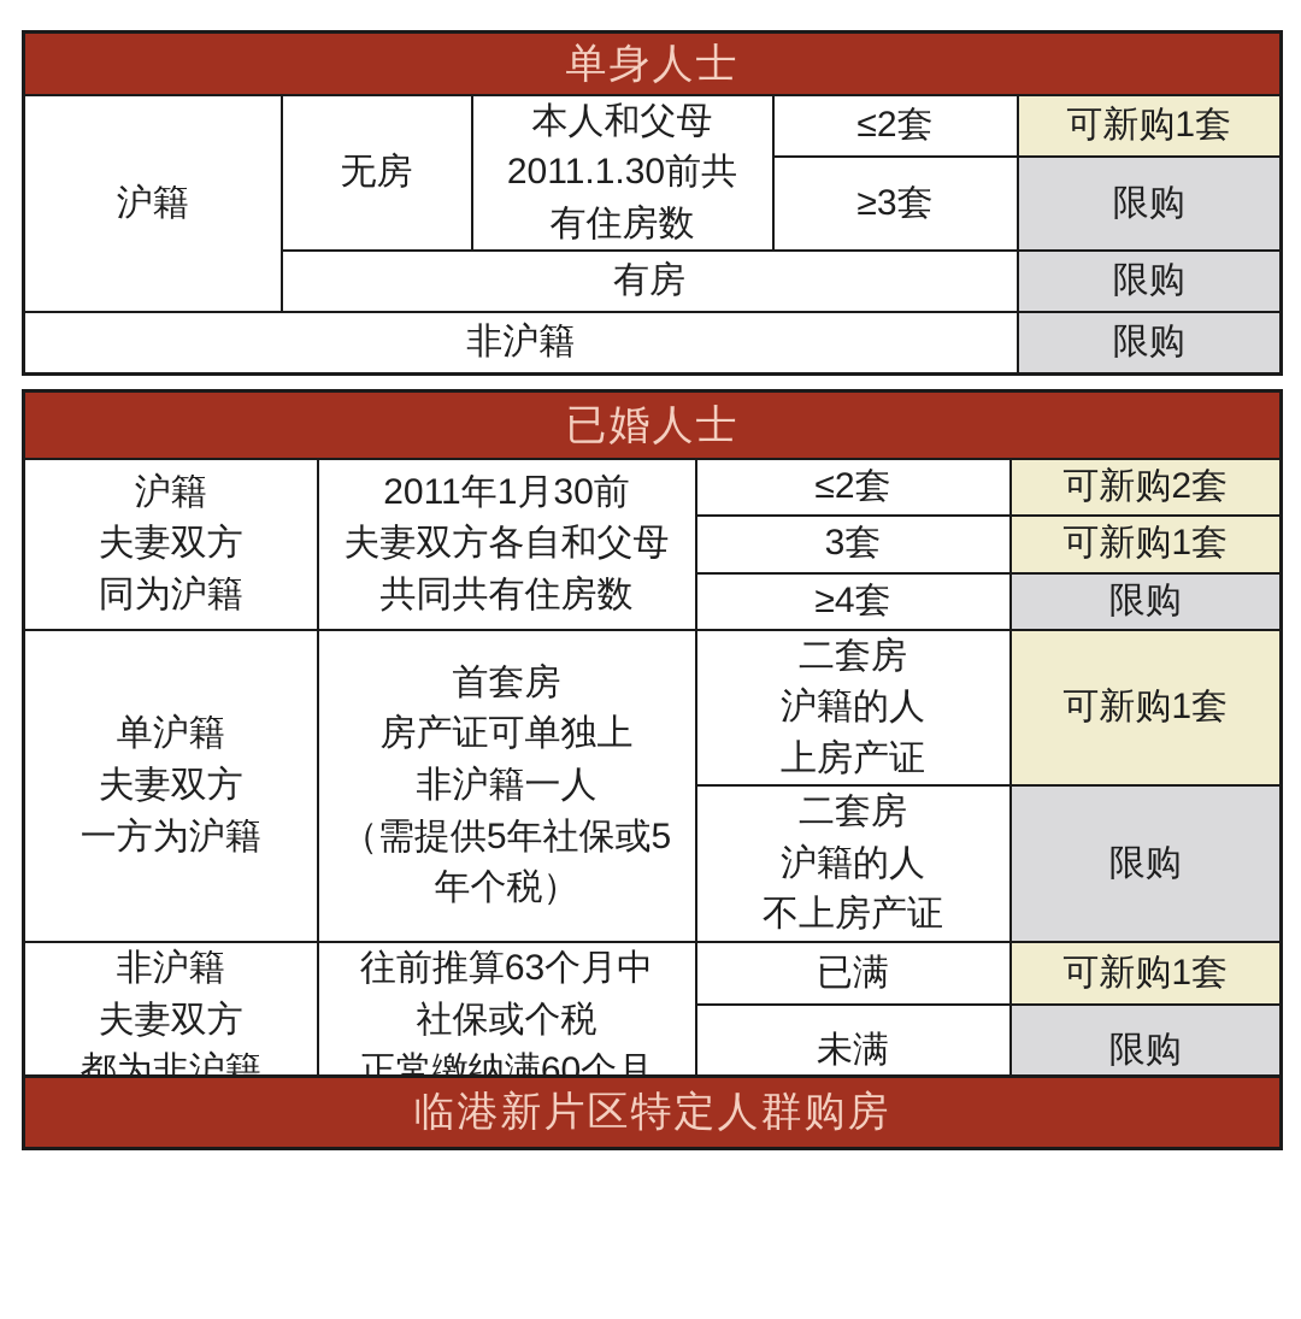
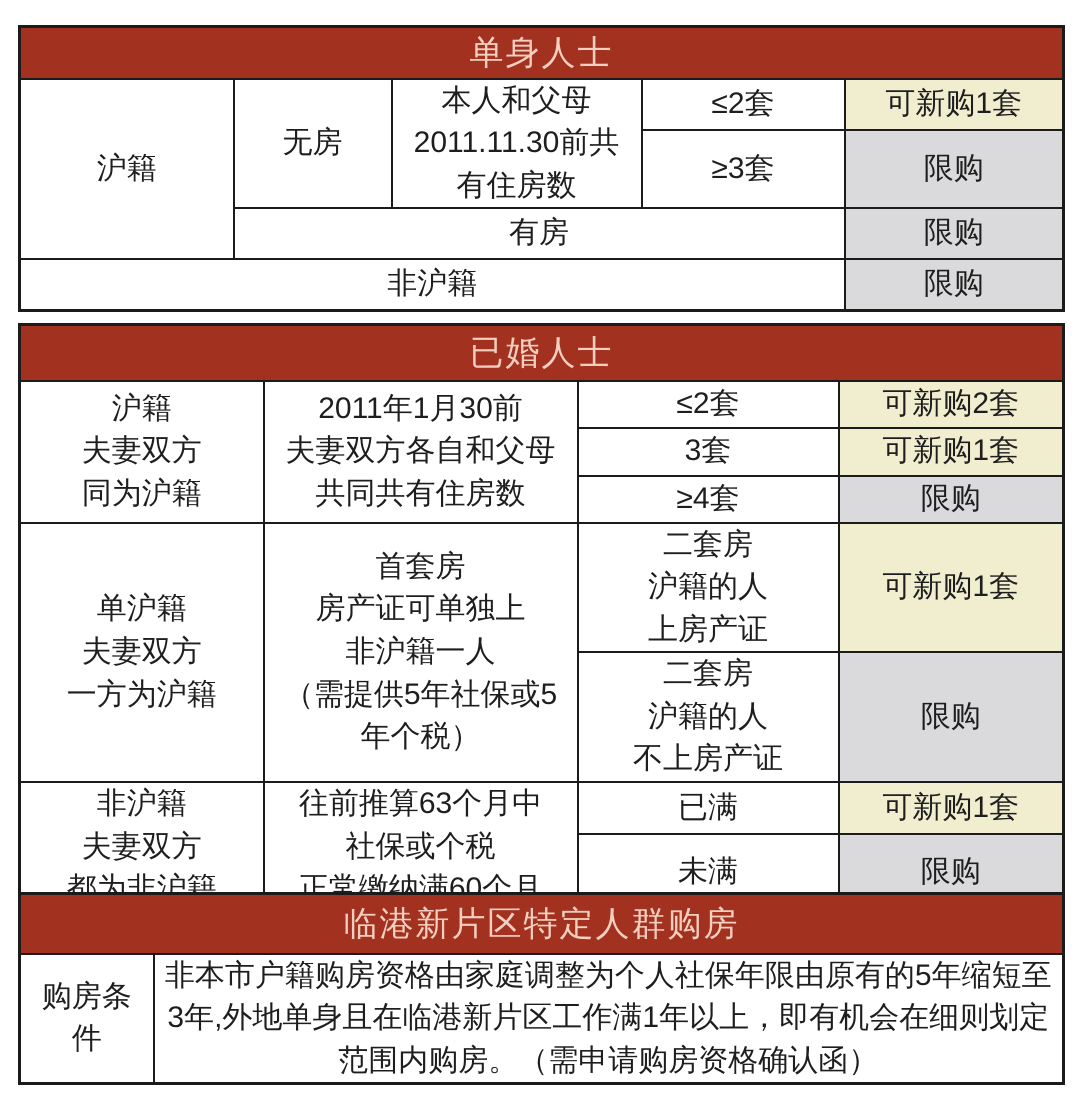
  单身人士
- 沪籍	无房	本人和父母 2011.1.30前共 有住房数	≤2套	可新购1套
+ 沪籍	无房	本人和父母 2011.11.30前共 有住房数	≤2套	可新购1套
  ≥3套	限购
  有房	限购
  非沪籍	限购
  已婚人士
  沪籍 夫妻双方 同为沪籍	2011年1月30前 夫妻双方各自和父母 共同共有住房数	≤2套	可新购2套
  3套	可新购1套
  ≥4套	限购
  单沪籍 夫妻双方 一方为沪籍	首套房 房产证可单独上 非沪籍一人 （需提供5年社保或5 年个税）	二套房 沪籍的人 上房产证	可新购1套
  二套房 沪籍的人 不上房产证	限购
  非沪籍 夫妻双方 都为非沪籍	往前推算63个月中 社保或个税 正常缴纳满60个月	已满	可新购1套
  未满	限购
  临港新片区特定人群购房
+ 购房条件	非本市户籍购房资格由家庭调整为个人社保年限由原有的5年缩短至3年,外地单身且在临港新片区工作满1年以上，即有机会在细则划定范围内购房。（需申请购房资格确认函）
